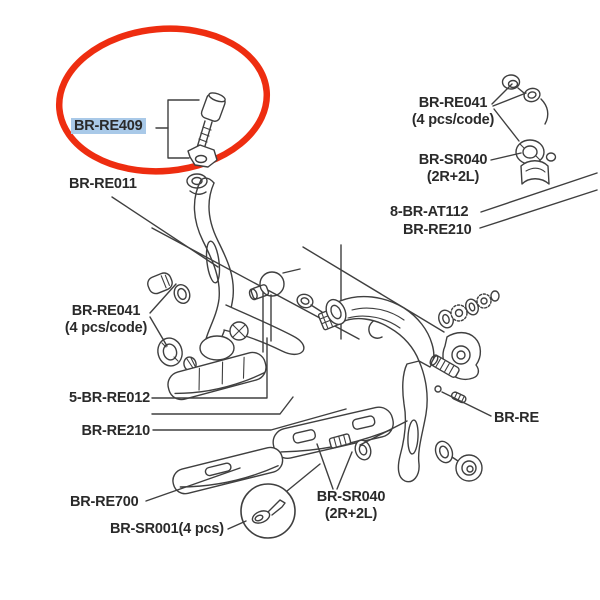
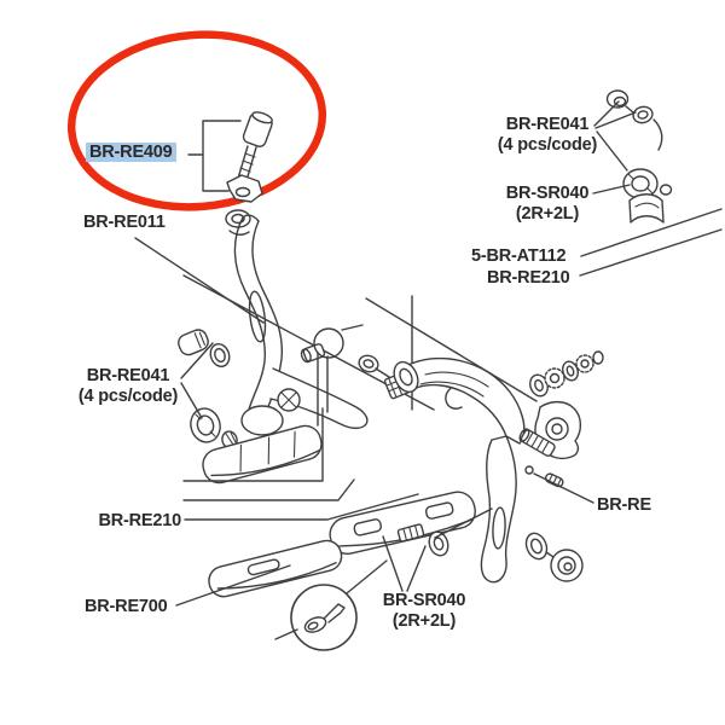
  BR-RE409
  BR-RE011
  BR-RE041
  (4 pcs/code)
- 5-BR-RE012
  BR-RE210
  BR-RE700
- BR-SR001(4 pcs)
  BR-SR040
  (2R+2L)
  BR-RE041
  (4 pcs/code)
  BR-SR040
  (2R+2L)
- 8-BR-AT112
+ 5-BR-AT112
  BR-RE210
  BR-RE
